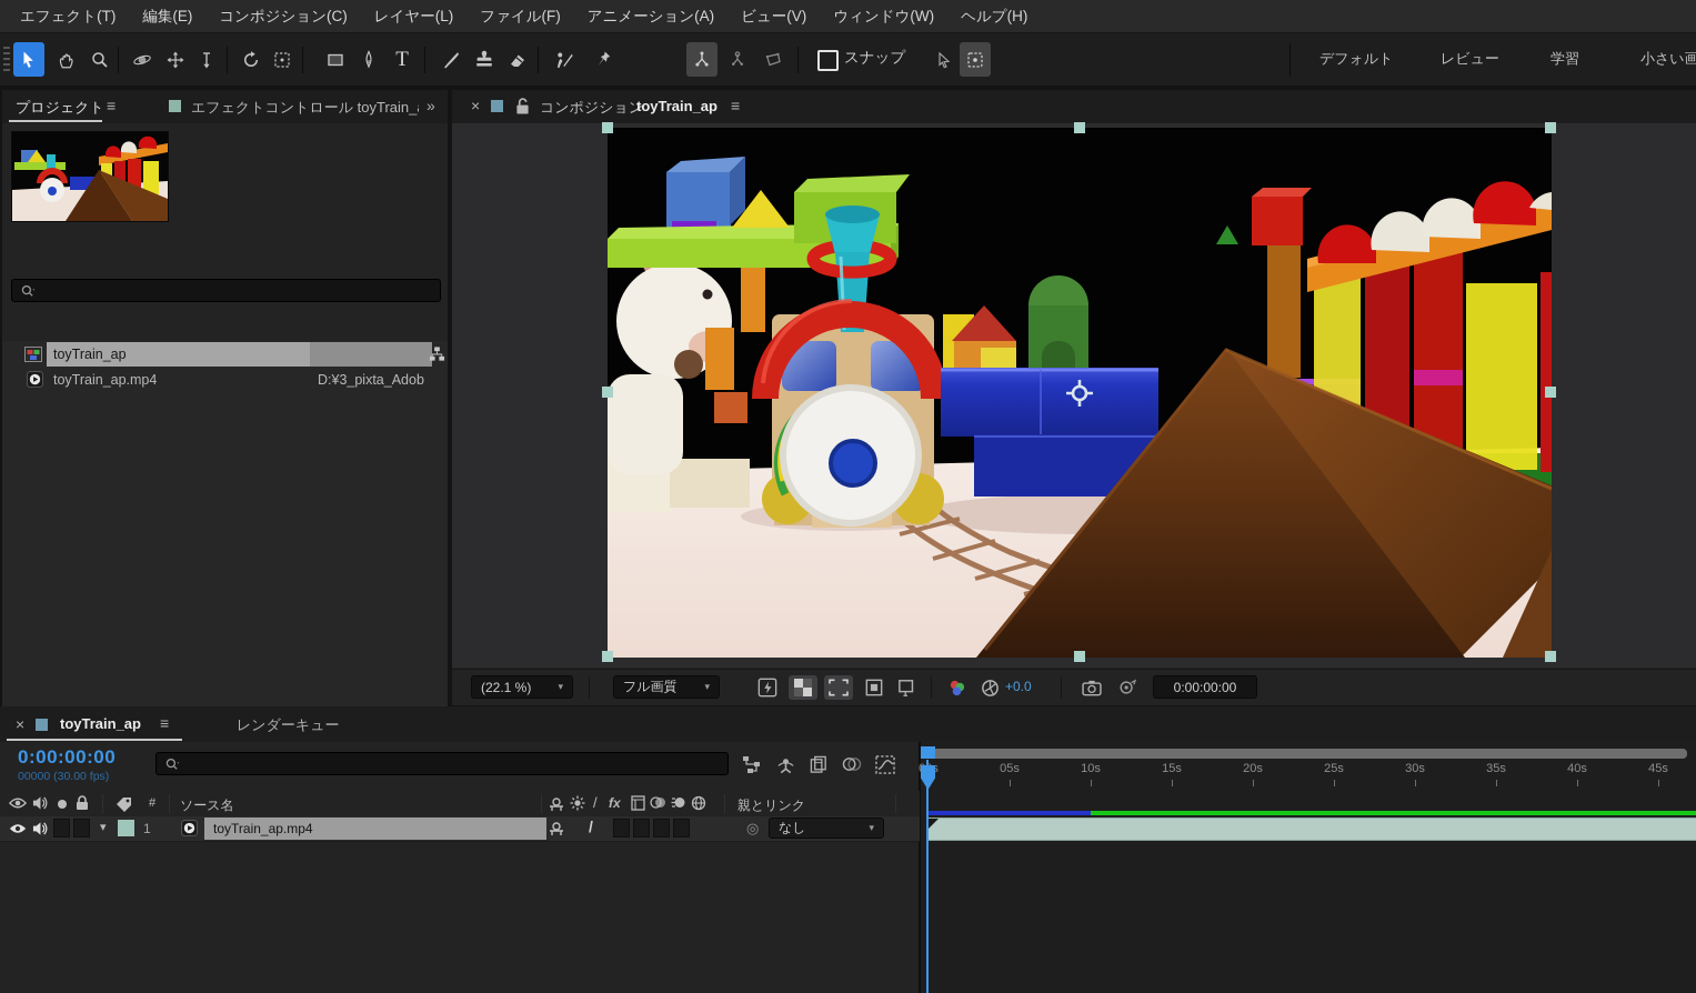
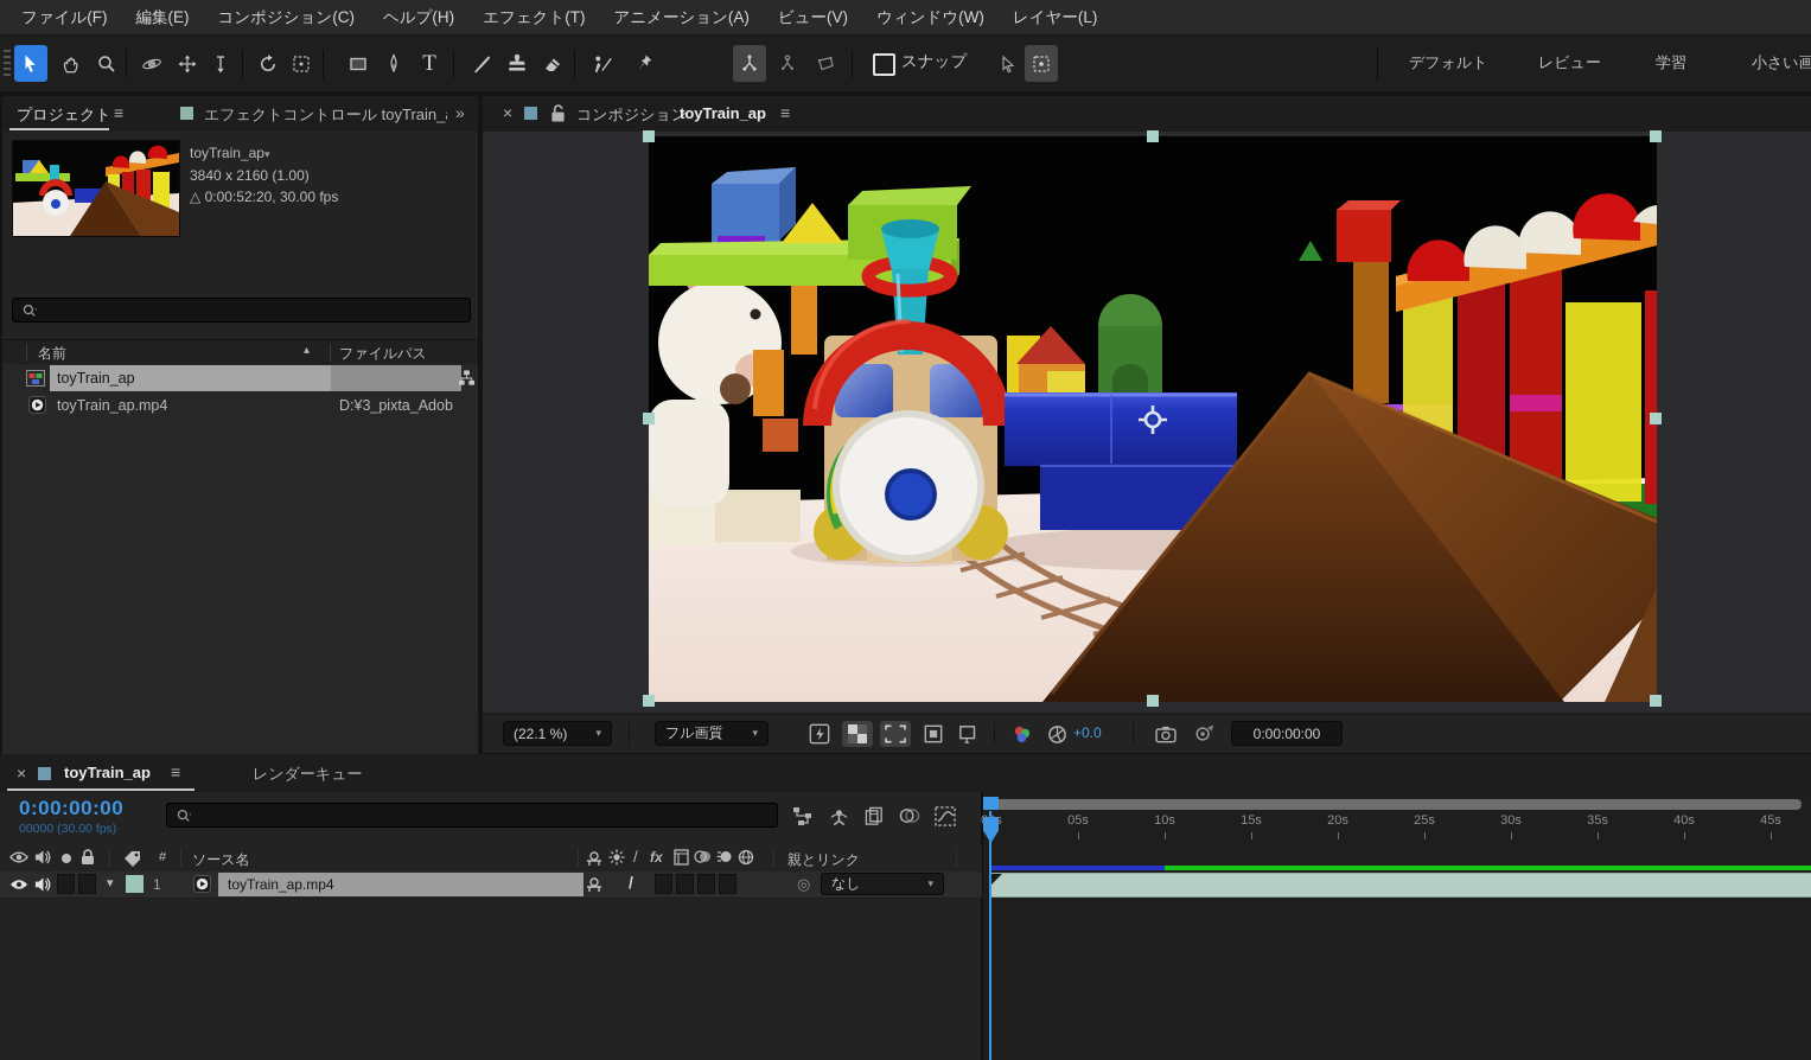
- エフェクト(T)
+ ファイル(F)
  編集(E)
  コンポジション(C)
- レイヤー(L)
+ ヘルプ(H)
- ファイル(F)
+ エフェクト(T)
  アニメーション(A)
  ビュー(V)
  ウィンドウ(W)
- ヘルプ(H)
+ レイヤー(L)
  T
  スナップ
  デフォルト
  レビュー
  学習
  小さい画
  プロジェクト
  ≡
  エフェクトコントロール toyTrain_
  »
+ toyTrain_ap▾
+ 3840 x 2160 (1.00)
+ △ 0:00:52:20, 30.00 fps
+ 名前
+ ▴
+ ファイルパス
  toyTrain_ap
  toyTrain_ap.mp4
  D:¥3_pixta_Adob
  ×
  コンポジション
  toyTrain_ap
  ≡
  (22.1 %)
  ▾
  フル画質
  ▾
  +0.0
  0:00:00:00
  ×
  toyTrain_ap
  ≡
  レンダーキュー
  0:00:00:00
  00000 (30.00 fps)
  05s
  10s
  15s
  20s
  25s
  30s
  35s
  40s
  45s
  #
  ソース名
  /
  fx
  親とリンク
  ▾
  1
  toyTrain_ap.mp4
  /
  ◎
  なし
  ▾
